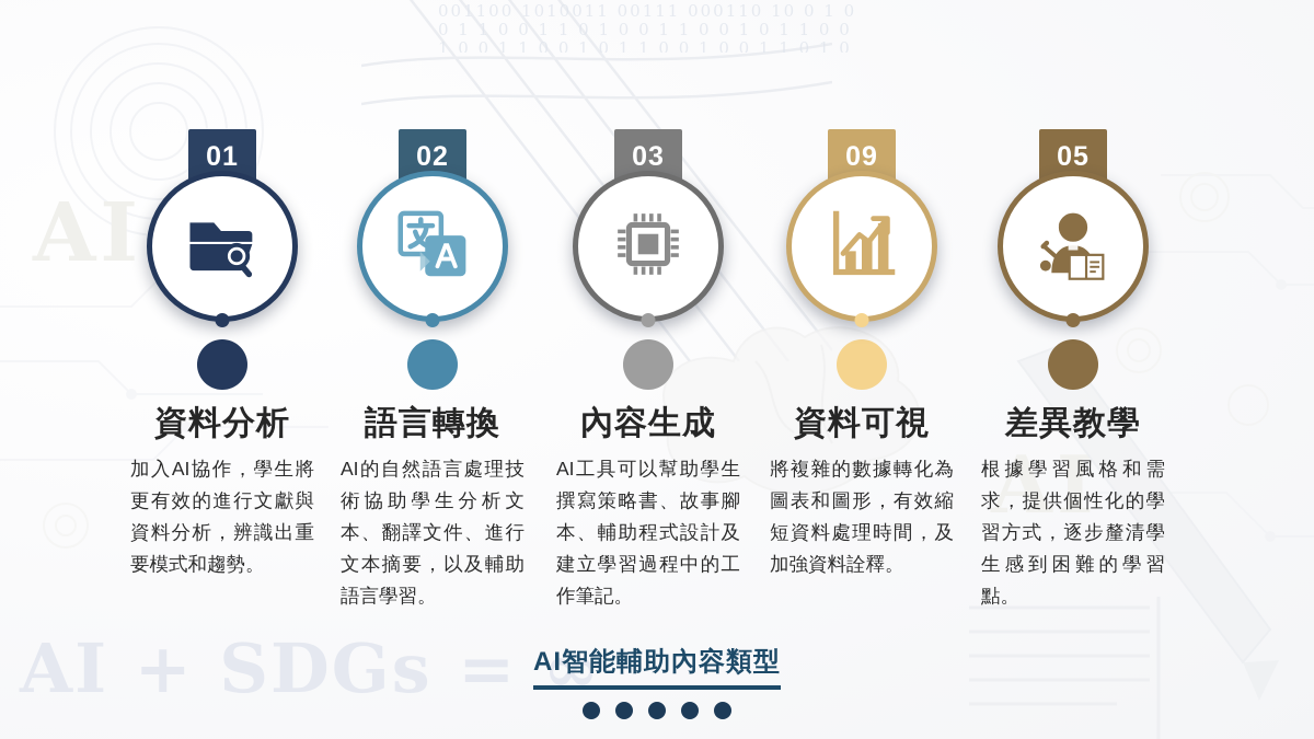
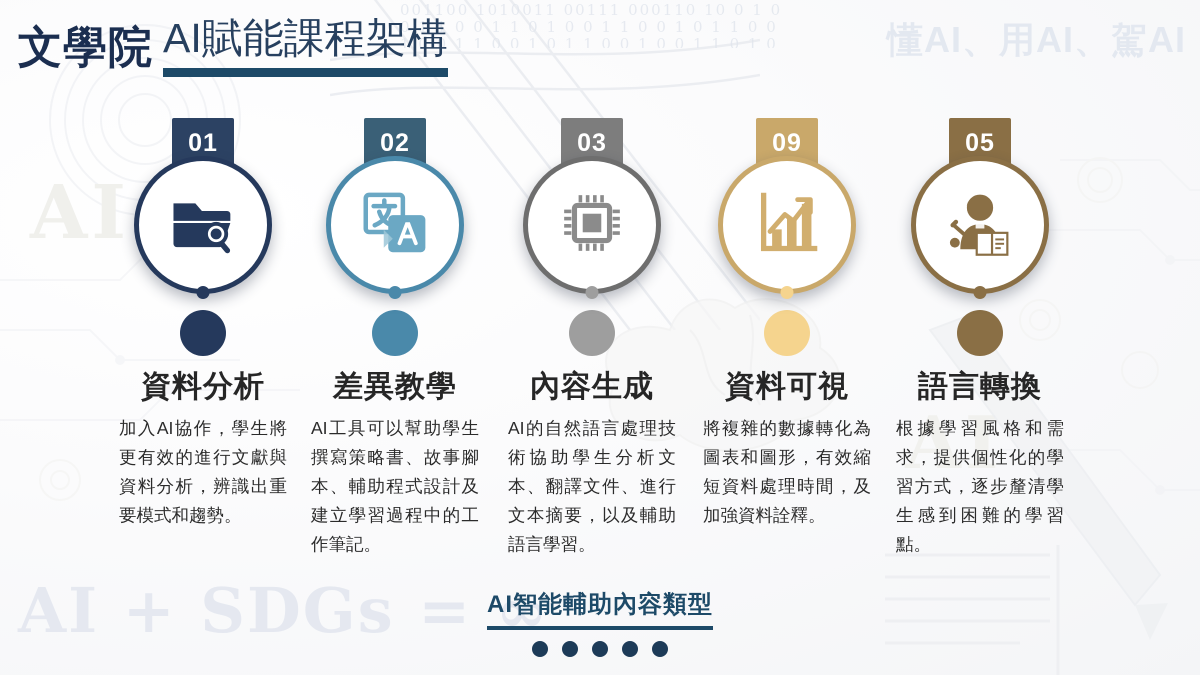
  001100 1010011 00111 000110 10 0 1 0
  0 1 1 0 0 1 1 0 1 0 0 1 1 0 0 1 0 1 1 0 0
  1 0 0 1 1 0 0 1 0 1 1 0 0 1 0 0 1 1 0 1 0
  AI
  AI
  AI + SDGs = ∞
+ 文學院
+ AI賦能課程架構
  01
  資料分析
  加入AI協作，學生將更有效的進行文獻與資料分析，辨識出重要模式和趨勢。
  02
- 語言轉換
+ 差異教學
- AI的自然語言處理技術協助學生分析文本、翻譯文件、進行文本摘要，以及輔助語言學習。
+ AI工具可以幫助學生撰寫策略書、故事腳本、輔助程式設計及建立學習過程中的工作筆記。
  03
  內容生成
- AI工具可以幫助學生撰寫策略書、故事腳本、輔助程式設計及建立學習過程中的工作筆記。
+ AI的自然語言處理技術協助學生分析文本、翻譯文件、進行文本摘要，以及輔助語言學習。
  09
  資料可視
  將複雜的數據轉化為圖表和圖形，有效縮短資料處理時間，及加強資料詮釋。
  05
- 差異教學
+ 語言轉換
  根據學習風格和需求，提供個性化的學習方式，逐步釐清學生感到困難的學習點。
  AI智能輔助內容類型
